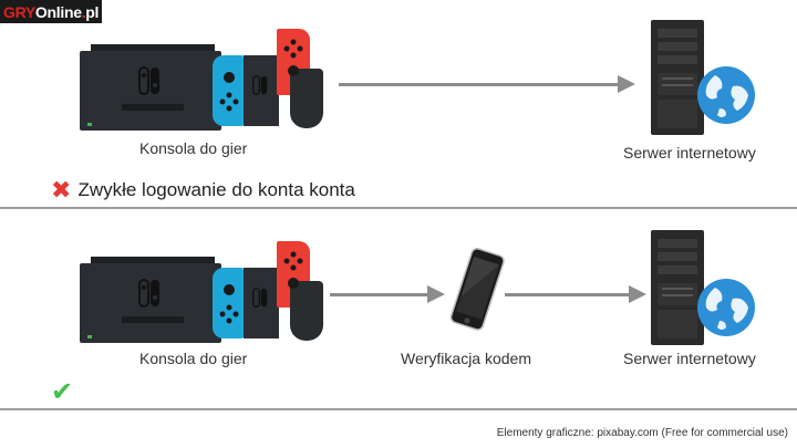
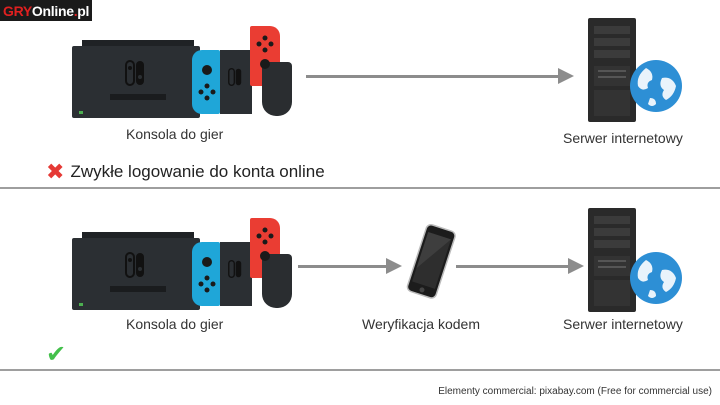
  GRY
  Online
  .
  pl
  Konsola do gier
  Serwer internetowy
  ✖
- Zwykłe logowanie do konta konta
+ Zwykłe logowanie do konta online
  Konsola do gier
  Weryfikacja kodem
  Serwer internetowy
  ✔
- Elementy graficzne: pixabay.com (Free for commercial use)
+ Elementy commercial: pixabay.com (Free for commercial use)
